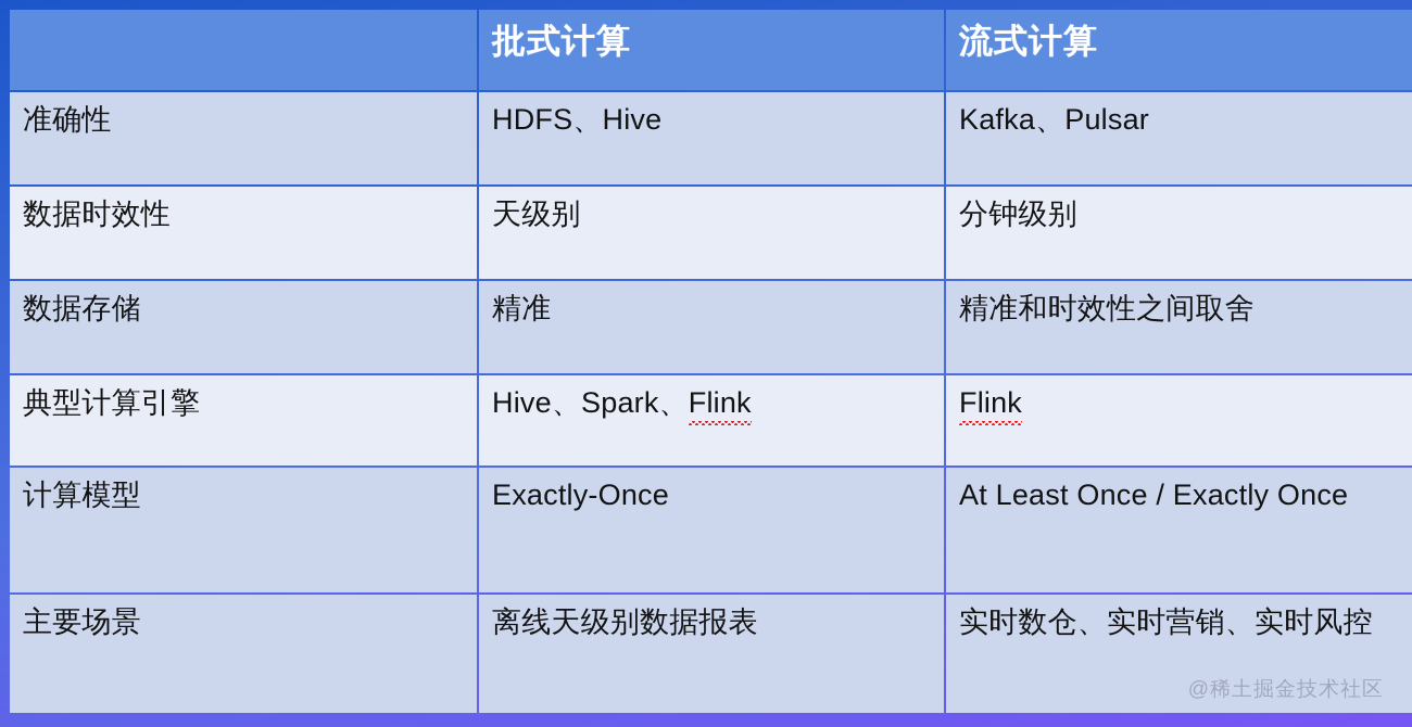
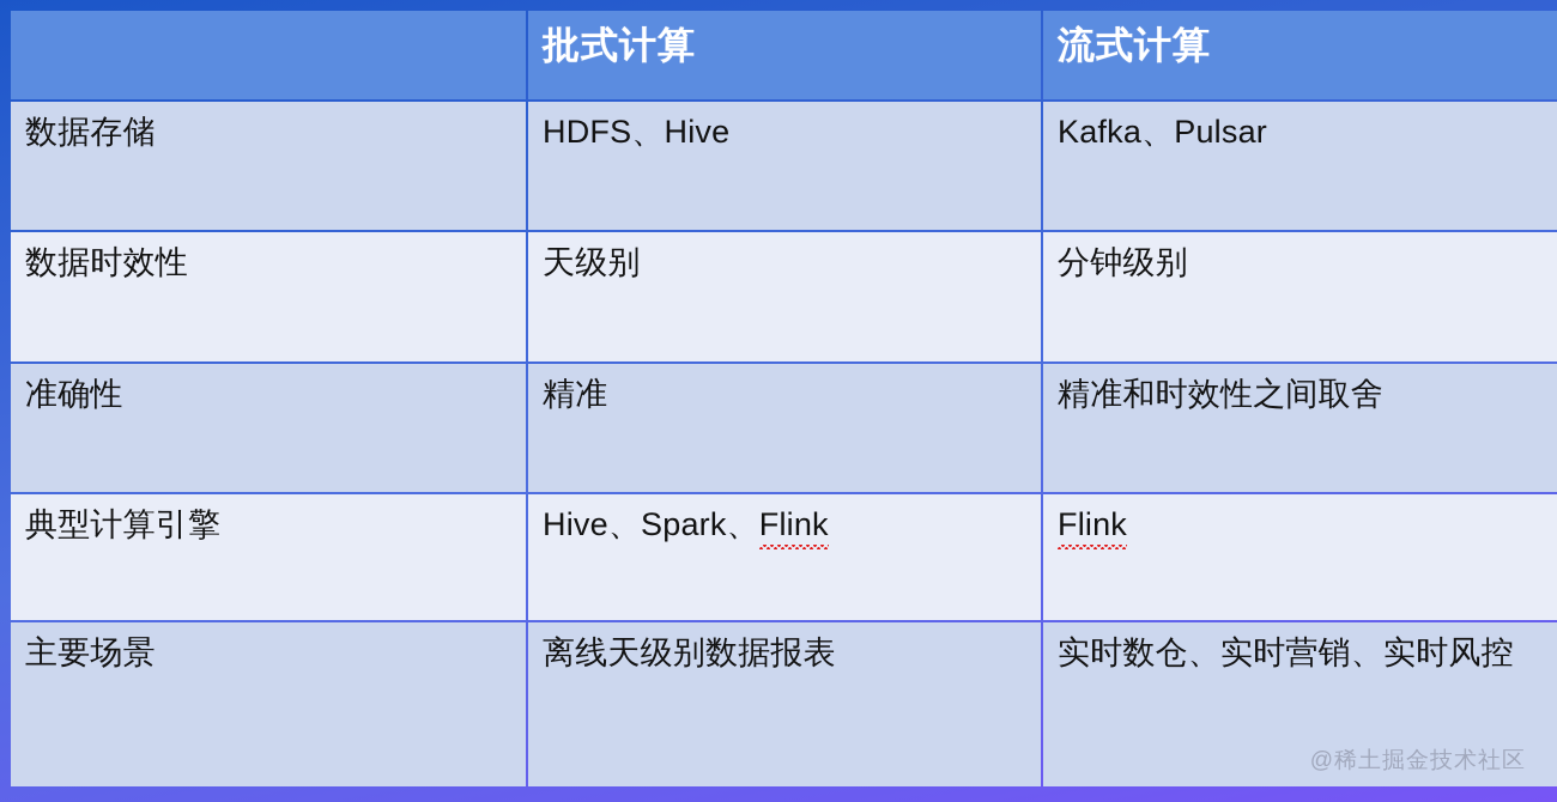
  	批式计算	流式计算
- 准确性	HDFS、Hive	Kafka、Pulsar
+ 数据存储	HDFS、Hive	Kafka、Pulsar
  数据时效性	天级别	分钟级别
- 数据存储	精准	精准和时效性之间取舍
+ 准确性	精准	精准和时效性之间取舍
  典型计算引擎	Hive、Spark、Flink	Flink
- 计算模型	Exactly-Once	At Least Once / Exactly Once
  主要场景	离线天级别数据报表	实时数仓、实时营销、实时风控
  @稀土掘金技术社区
